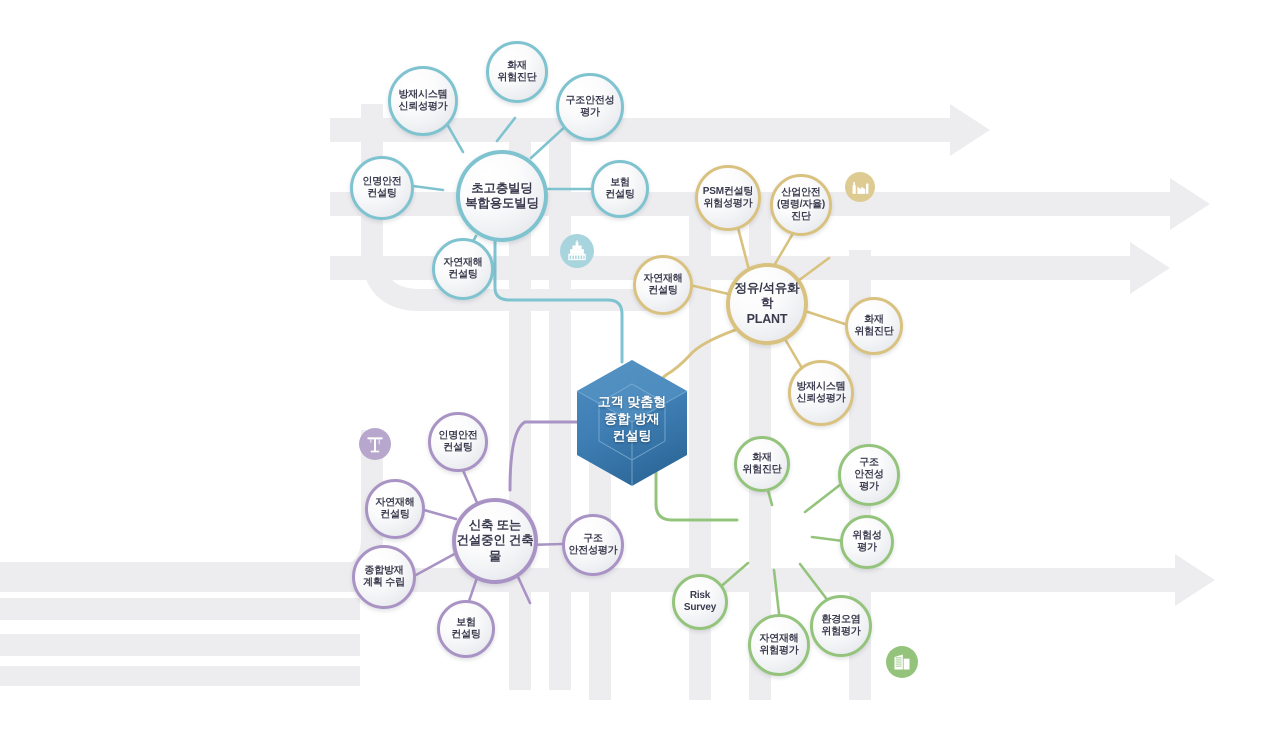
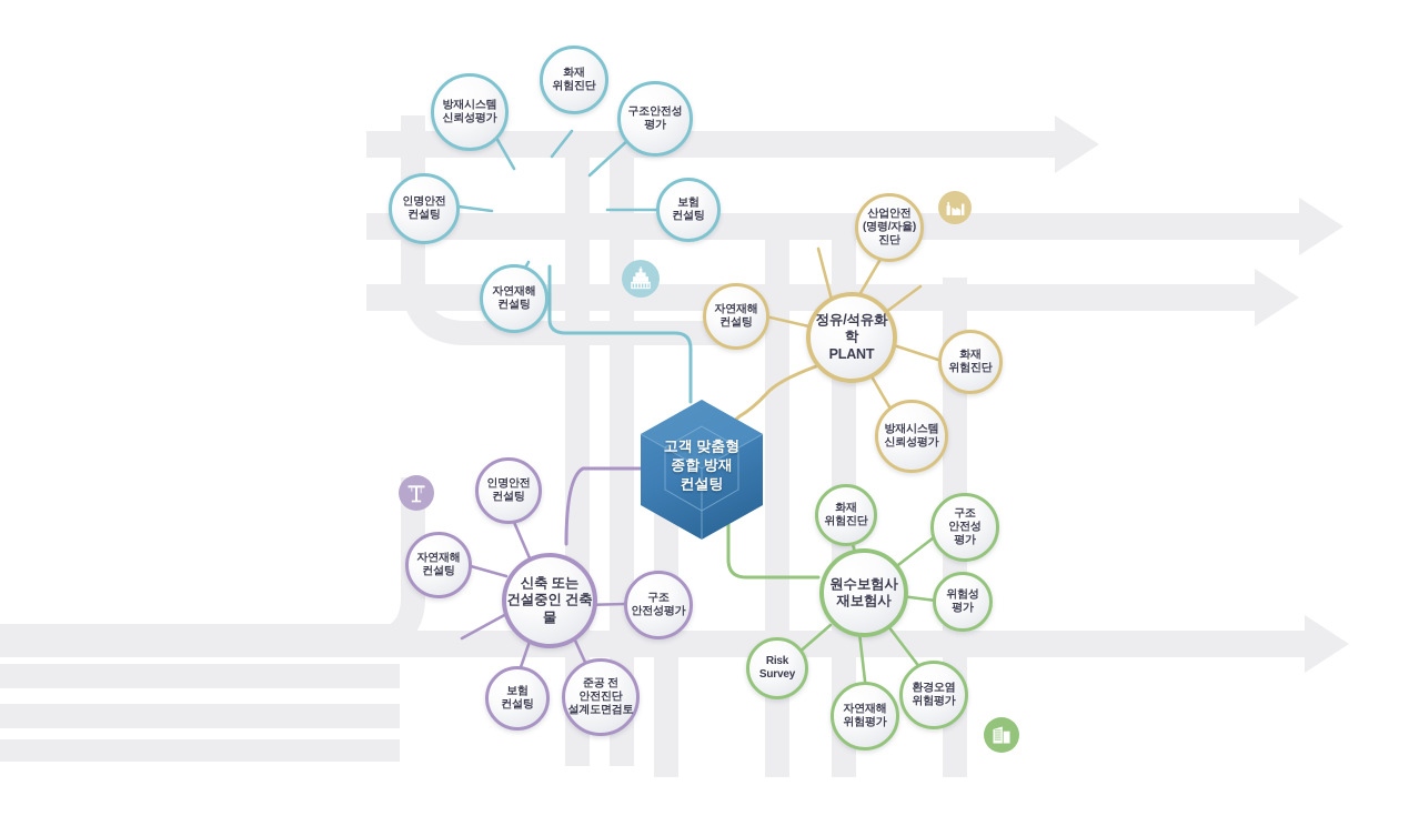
- 초고층빌딩
- 복합용도빌딩
  화재
  위험진단
  방재시스템
  신뢰성평가
  구조안전성
  평가
  인명안전
  컨설팅
  보험
  컨설팅
  자연재해
  컨설팅
  정유/석유화학
  PLANT
- PSM컨설팅
- 위험성평가
  산업안전
  (명령/자율)
  진단
  자연재해
  컨설팅
  화재
  위험진단
  방재시스템
  신뢰성평가
  신축 또는
  건설중인 건축물
  인명안전
  컨설팅
  자연재해
  컨설팅
- 종합방재
- 계획 수립
  보험
  컨설팅
+ 준공 전
+ 안전진단
+ 설계도면검토
  구조
  안전성평가
+ 원수보험사
+ 재보험사
  화재
  위험진단
  구조
  안전성
  평가
  위험성
  평가
  환경오염
  위험평가
  자연재해
  위험평가
  Risk
  Survey
  고객 맞춤형
  종합 방재
  컨설팅
